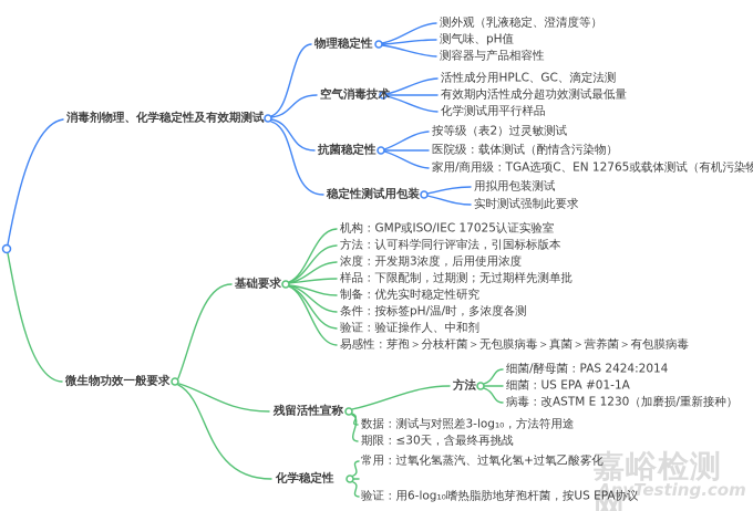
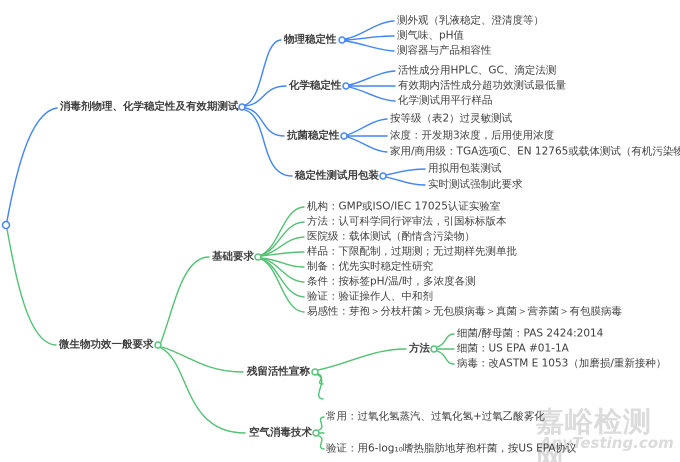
  嘉峪检测网
  AnyTesting.com
  消毒剂物理、化学稳定性及有效期测试
  物理稳定性
  测外观（乳液稳定、澄清度等）
  测气味、pH值
  测容器与产品相容性
- 空气消毒技术
+ 化学稳定性
  活性成分用HPLC、GC、滴定法测
  有效期内活性成分超功效测试最低量
  化学测试用平行样品
  抗菌稳定性
  按等级（表2）过灵敏测试
- 医院级：载体测试（酌情含污染物）
+ 浓度：开发期3浓度，后用使用浓度
  家用/商用级：TGA选项C、EN 12765或载体测试（有机污染物
  稳定性测试用包装
  用拟用包装测试
  实时测试强制此要求
  微生物功效一般要求
  基础要求
  机构：GMP或ISO/IEC 17025认证实验室
  方法：认可科学同行评审法，引国标标版本
- 浓度：开发期3浓度，后用使用浓度
+ 医院级：载体测试（酌情含污染物）
  样品：下限配制，过期测；无过期样先测单批
  制备：优先实时稳定性研究
  条件：按标签pH/温/时，多浓度各测
  验证：验证操作人、中和剂
  易感性：芽孢＞分枝杆菌＞无包膜病毒＞真菌＞营养菌＞有包膜病毒
  残留活性宣称
  方法
  细菌/酵母菌：PAS 2424:2014
  细菌：US EPA #01-1A
- 病毒：改ASTM E 1230（加磨损/重新接种）
+ 病毒：改ASTM E 1053（加磨损/重新接种）
- 数据：测试与对照差3-log₁₀，方法符用途
- 期限：≤30天，含最终再挑战
- 化学稳定性
+ 空气消毒技术
  常用：过氧化氢蒸汽、过氧化氢+过氧乙酸雾化
  验证：用6-log₁₀嗜热脂肪地芽孢杆菌，按US EPA协议
